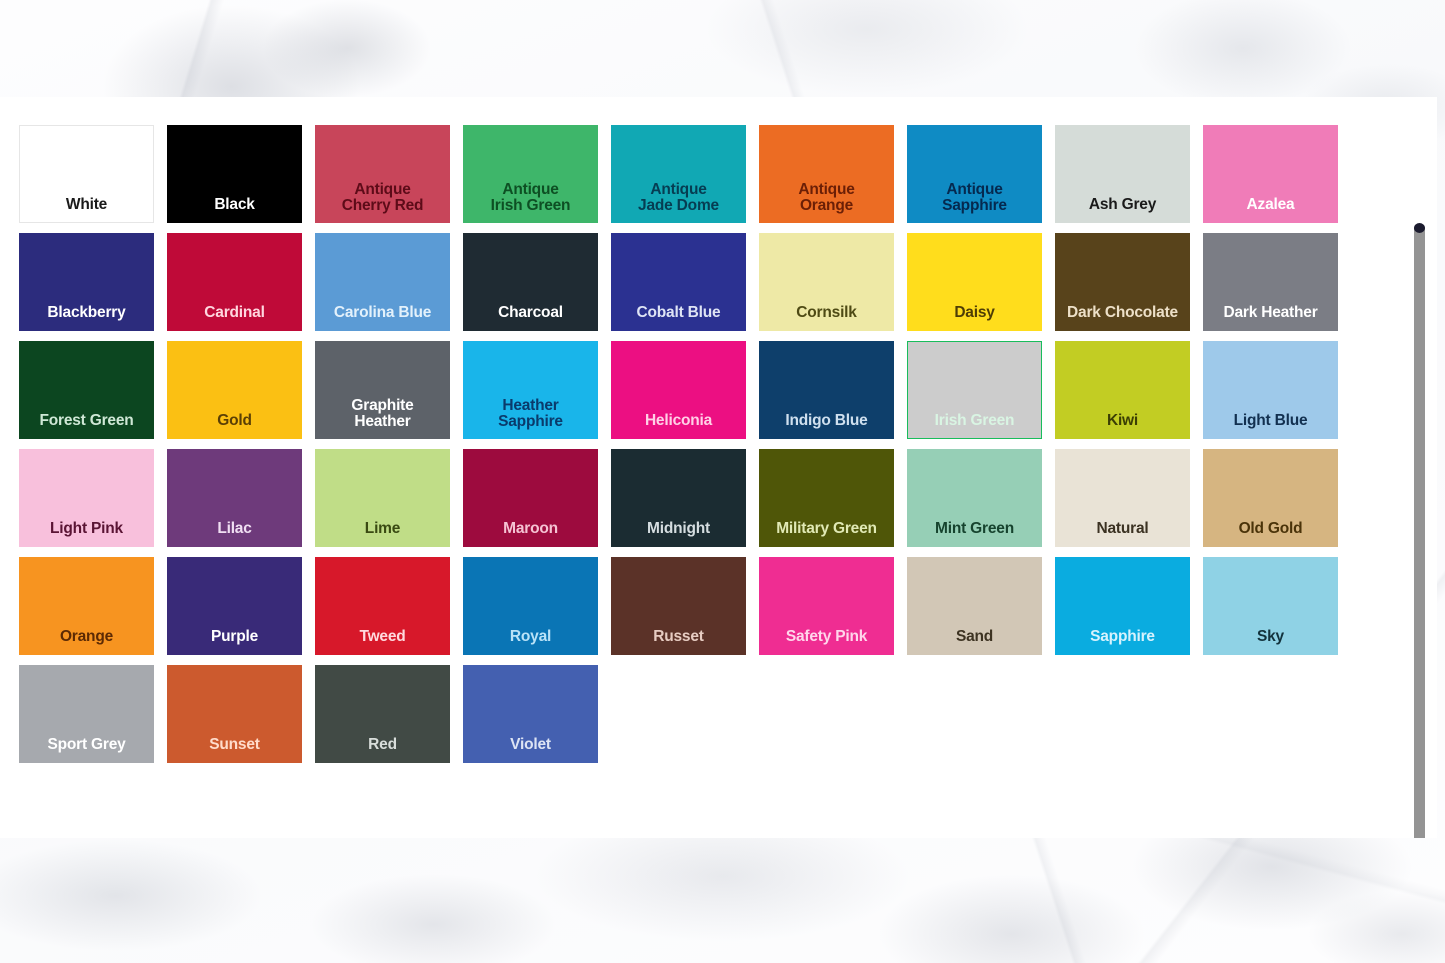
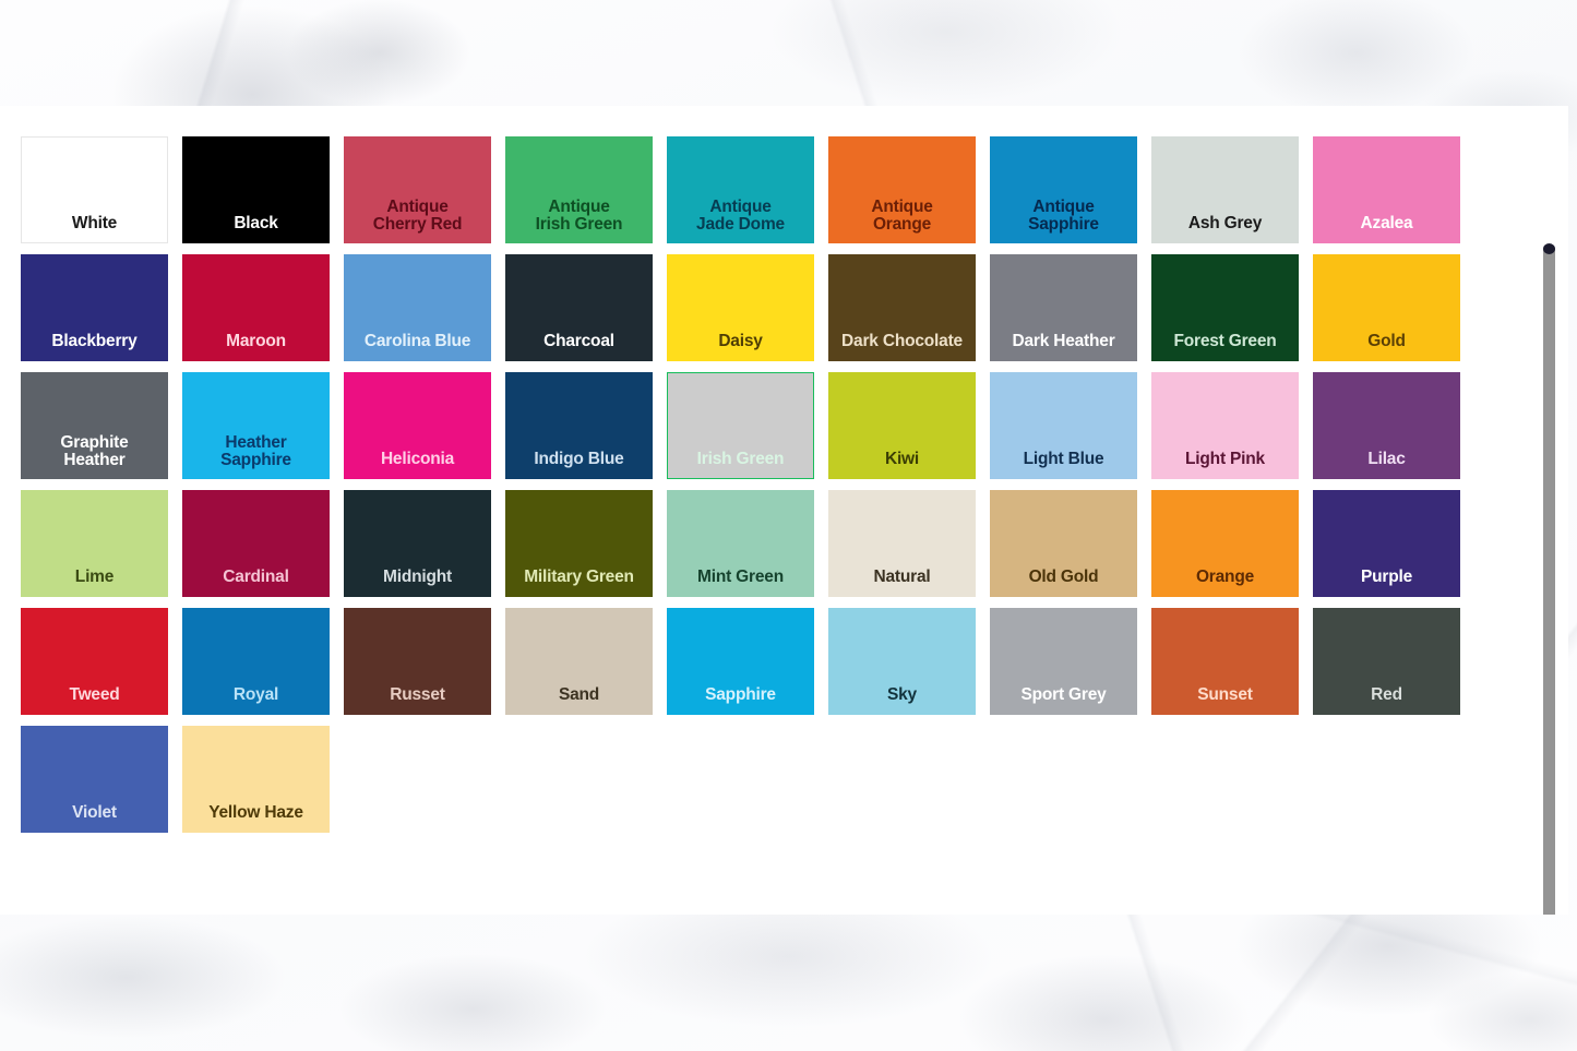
  White
  Black
  Antique
  Cherry Red
  Antique
  Irish Green
  Antique
  Jade Dome
  Antique
  Orange
  Antique
  Sapphire
  Ash Grey
  Azalea
  Blackberry
- Cardinal
+ Maroon
  Carolina Blue
  Charcoal
- Cobalt Blue
- Cornsilk
  Daisy
  Dark Chocolate
  Dark Heather
  Forest Green
  Gold
  Graphite
  Heather
  Heather
  Sapphire
  Heliconia
  Indigo Blue
  Irish Green
  Kiwi
  Light Blue
  Light Pink
  Lilac
  Lime
- Maroon
+ Cardinal
  Midnight
  Military Green
  Mint Green
  Natural
  Old Gold
  Orange
  Purple
  Tweed
  Royal
  Russet
- Safety Pink
  Sand
  Sapphire
  Sky
  Sport Grey
  Sunset
  Red
  Violet
+ Yellow Haze
